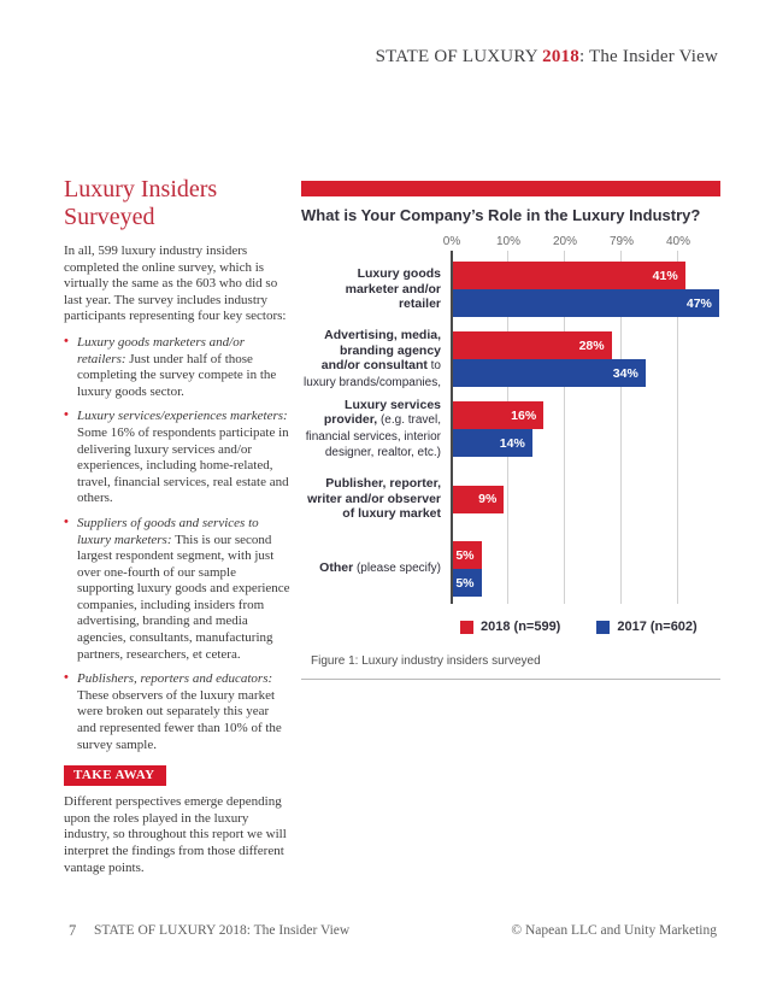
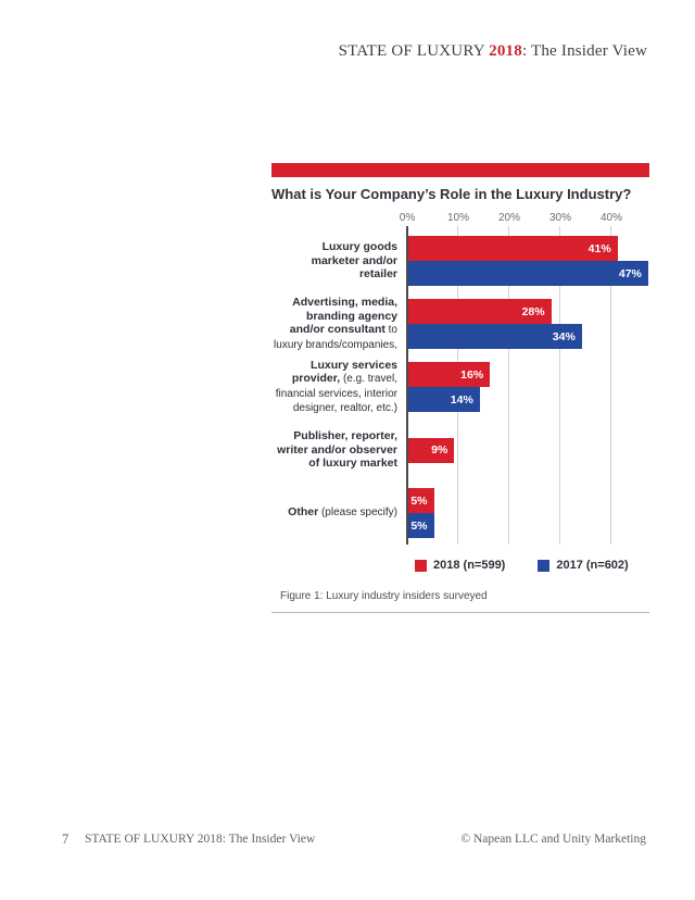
  STATE OF LUXURY 2018: The Insider View
- Luxury Insiders Surveyed
- In all, 599 luxury industry insiders completed the online survey, which is virtually the same as the 603 who did so last year. The survey includes industry participants representing four key sectors:
- Luxury goods marketers and/or retailers: Just under half of those completing the survey compete in the luxury goods sector.
- Luxury services/experiences marketers: Some 16% of respondents participate in delivering luxury services and/or experiences, including home-related, travel, financial services, real estate and others.
- Suppliers of goods and services to luxury marketers: This is our second largest respondent segment, with just over one-fourth of our sample supporting luxury goods and experience companies, including insiders from advertising, branding and media agencies, consultants, manufacturing partners, researchers, et cetera.
- Publishers, reporters and educators: These observers of the luxury market were broken out separately this year and represented fewer than 10% of the survey sample.
- TAKE AWAY
- Different perspectives emerge depending upon the roles played in the luxury industry, so throughout this report we will interpret the findings from those different vantage points.
  What is Your Company’s Role in the Luxury Industry?
  0%
  10%
  20%
- 79%
+ 30%
  40%
  Luxury goods marketer and/or retailer
  41%
  47%
  Advertising, media, branding agency and/or consultant to luxury brands/companies,
  28%
  34%
  Luxury services provider, (e.g. travel, financial services, interior designer, realtor, etc.)
  16%
  14%
  Publisher, reporter, writer and/or observer of luxury market
  9%
  Other (please specify)
  5%
  5%
  2018 (n=599)
  2017 (n=602)
  Figure 1: Luxury industry insiders surveyed
  7
  STATE OF LUXURY 2018: The Insider View
  © Napean LLC and Unity Marketing
